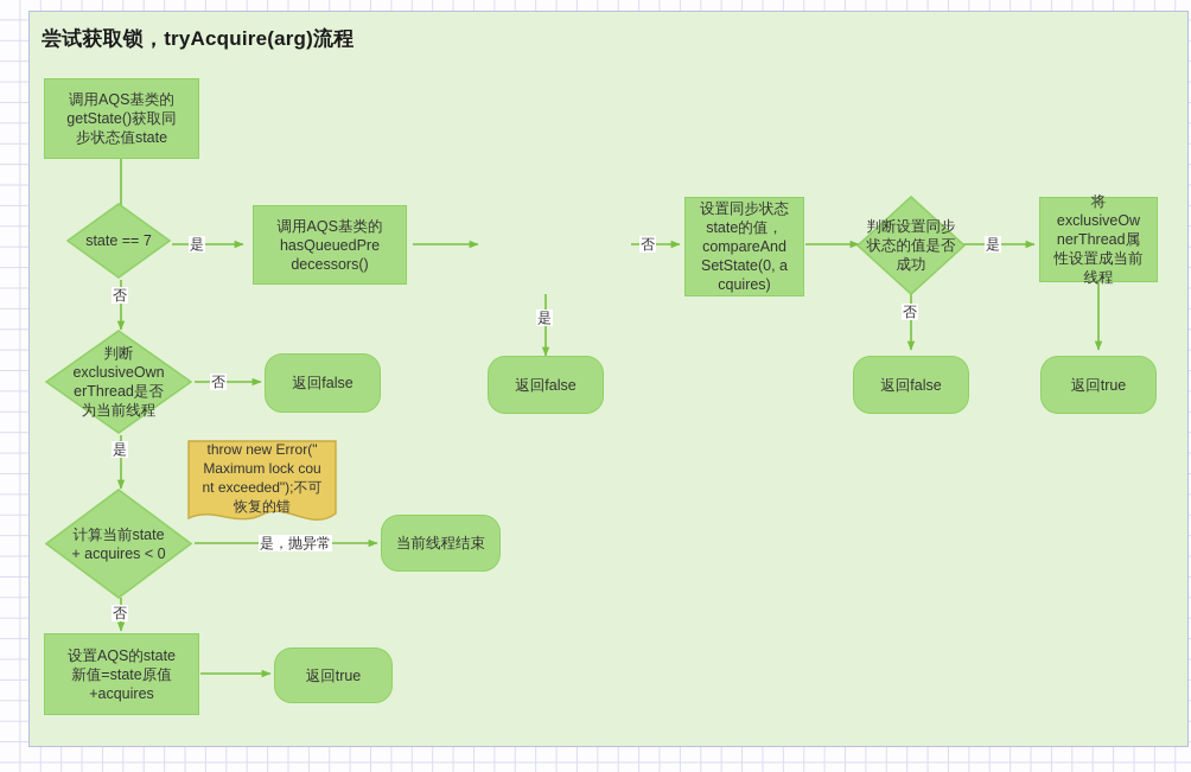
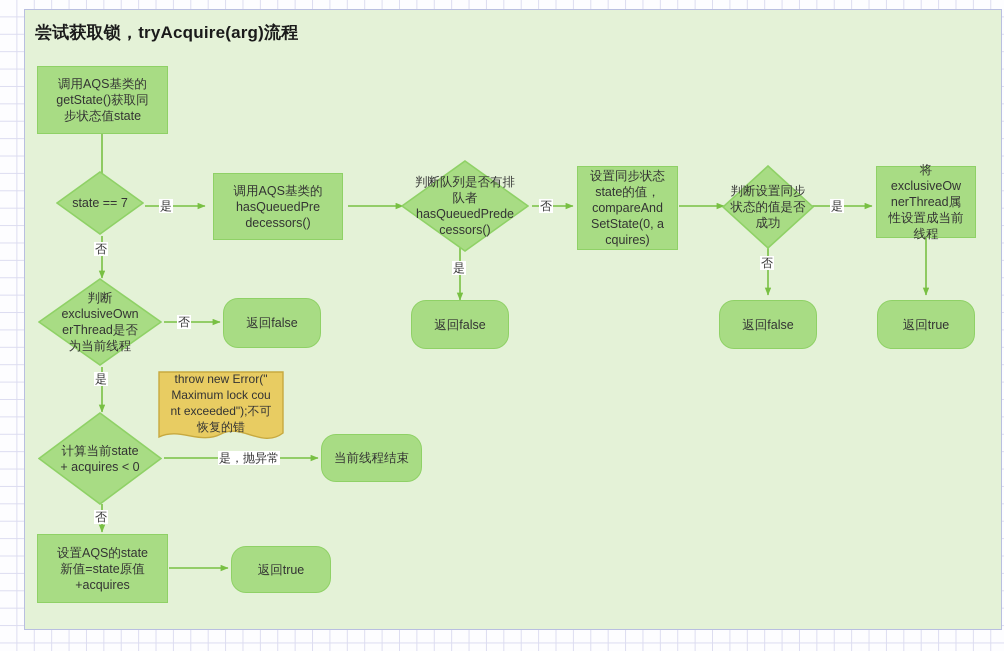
  尝试获取锁，tryAcquire(arg)流程
  调用AQS基类的
  getState()获取同
  步状态值state
  state == 7
  调用AQS基类的
  hasQueuedPre
  decessors()
+ 判断队列是否有排
+ 队者
+ hasQueuedPrede
+ cessors()
  返回false
  设置同步状态
  state的值，
  compareAnd
  SetState(0, a
  cquires)
  判断设置同步
  状态的值是否
  成功
  返回false
  将
  exclusiveOw
  nerThread属
  性设置成当前
  线程
  返回true
  判断
  exclusiveOwn
  erThread是否
  为当前线程
  返回false
  计算当前state
  + acquires < 0
  throw new Error("
  Maximum lock cou
  nt exceeded");不可
  恢复的错
  当前线程结束
  设置AQS的state
  新值=state原值
  +acquires
  返回true
  是
  否
  是
  否
  是
  否
  否
  是
  是，抛异常
  否
